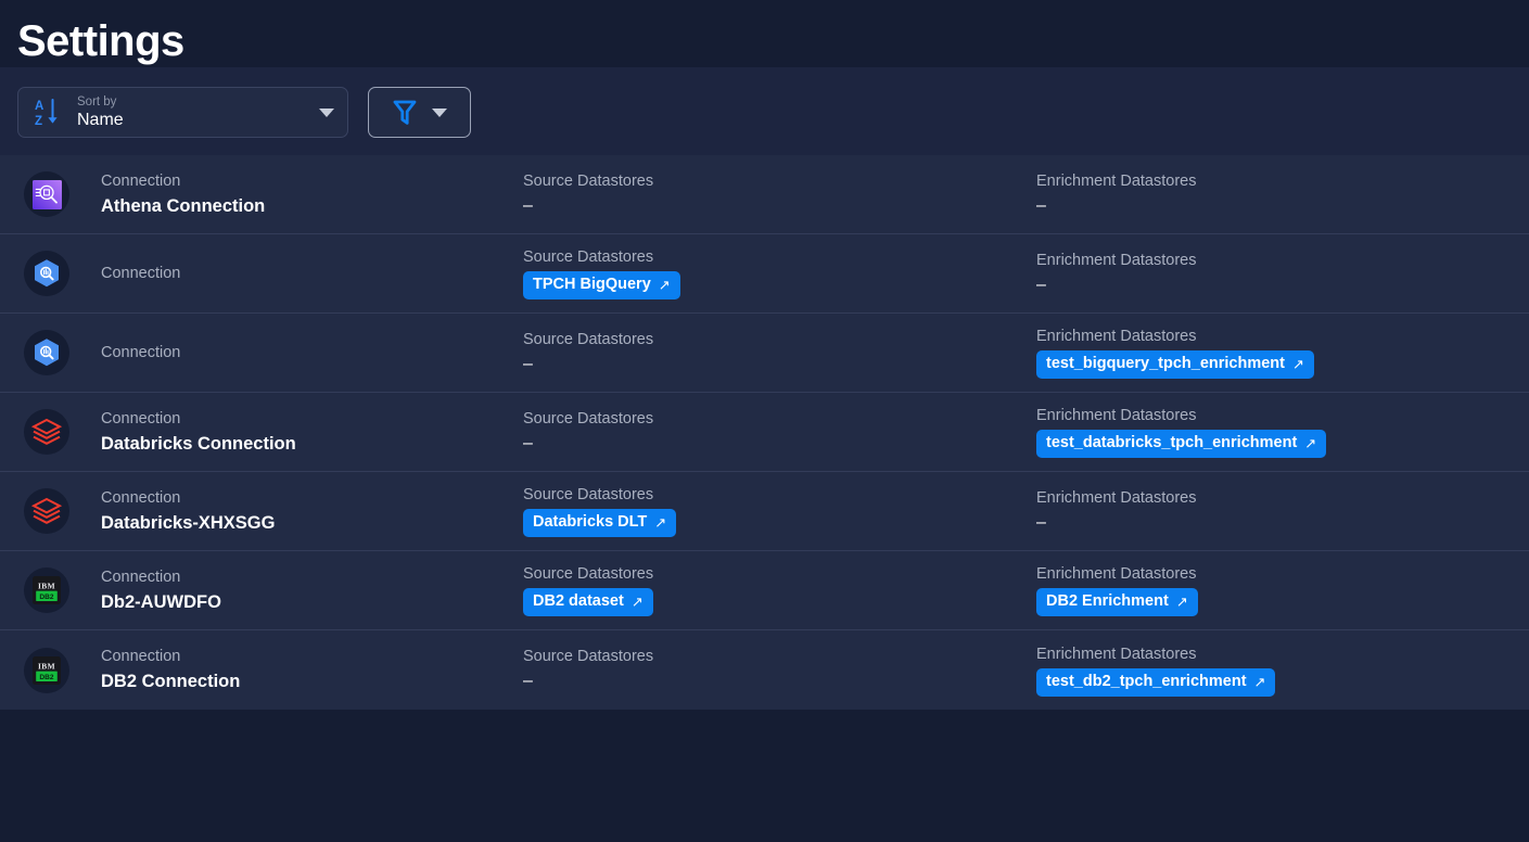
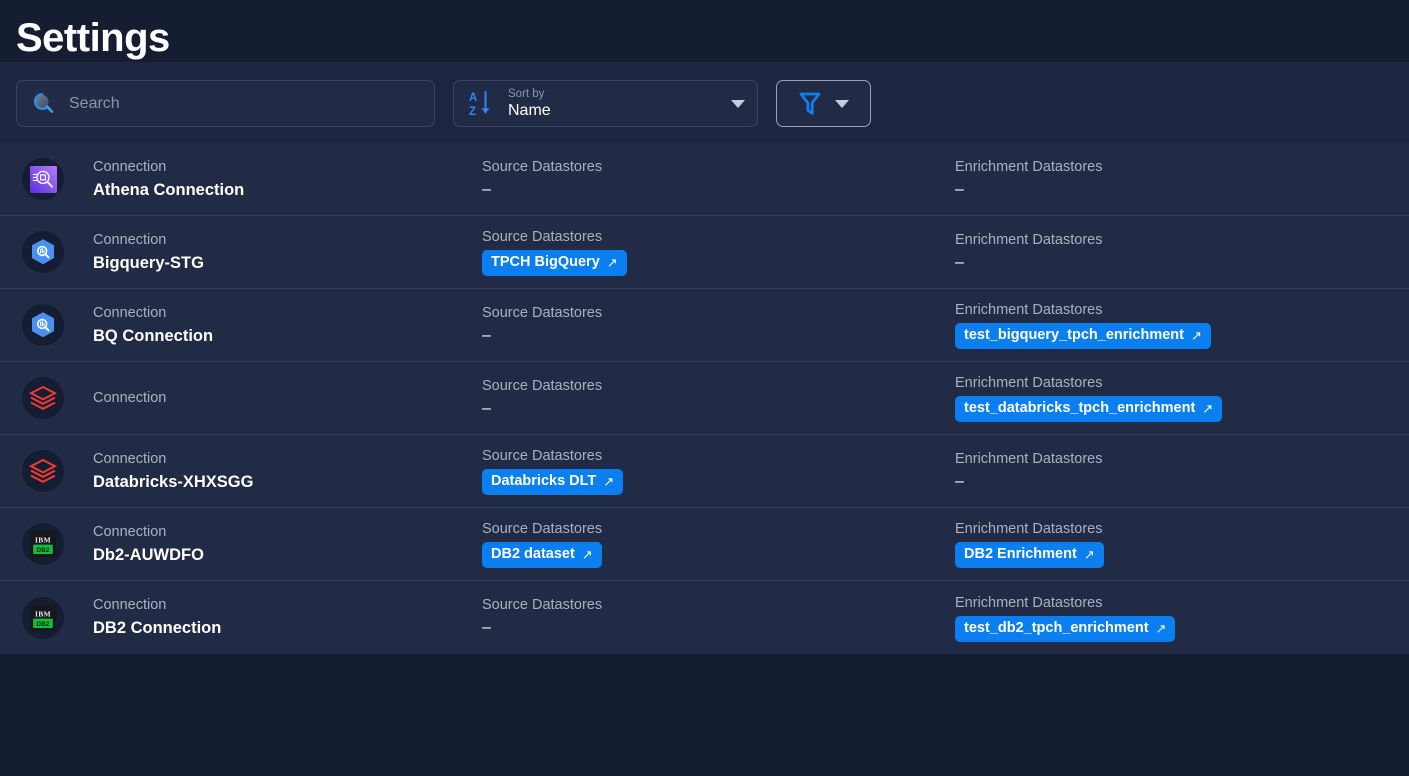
  Settings
+ Search
  A
  Z
  Sort by
  Name
  Connection
  Athena Connection
  Source Datastores
  –
  Enrichment Datastores
  –
  Connection
+ Bigquery-STG
  Source Datastores
  TPCH BigQuery
  ↗
  Enrichment Datastores
  –
  Connection
+ BQ Connection
  Source Datastores
  –
  Enrichment Datastores
  test_bigquery_tpch_enrichment
  ↗
  Connection
- Databricks Connection
  Source Datastores
  –
  Enrichment Datastores
  test_databricks_tpch_enrichment
  ↗
  Connection
  Databricks-XHXSGG
  Source Datastores
  Databricks DLT
  ↗
  Enrichment Datastores
  –
  IBM
  Connection
  Db2-AUWDFO
  Source Datastores
  DB2 dataset
  ↗
  Enrichment Datastores
  DB2 Enrichment
  ↗
  IBM
  Connection
  DB2 Connection
  Source Datastores
  –
  Enrichment Datastores
  test_db2_tpch_enrichment
  ↗
